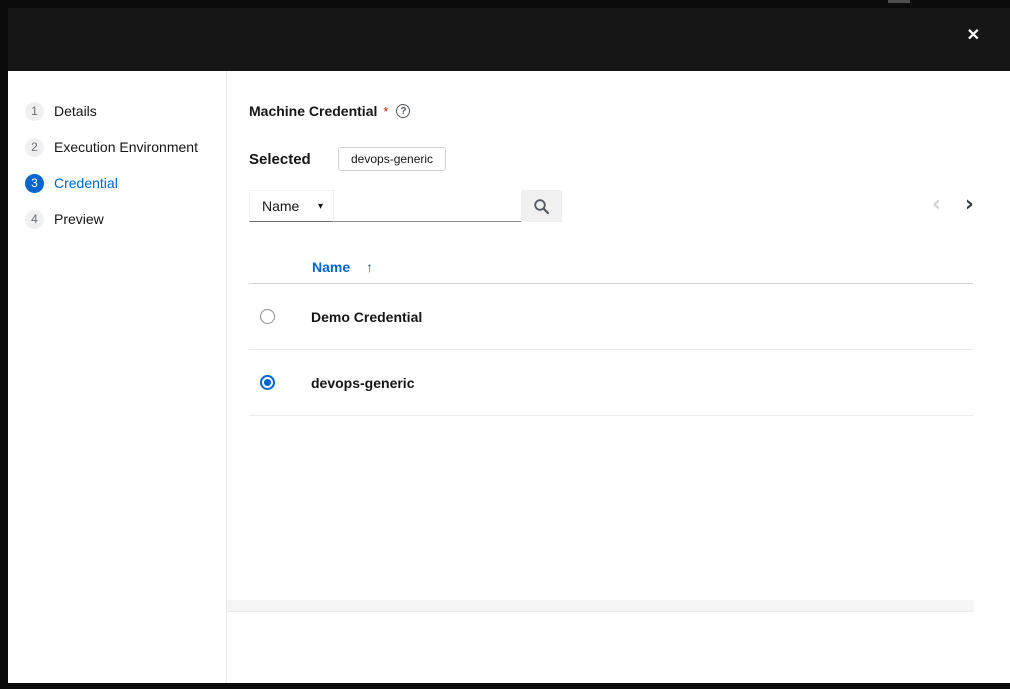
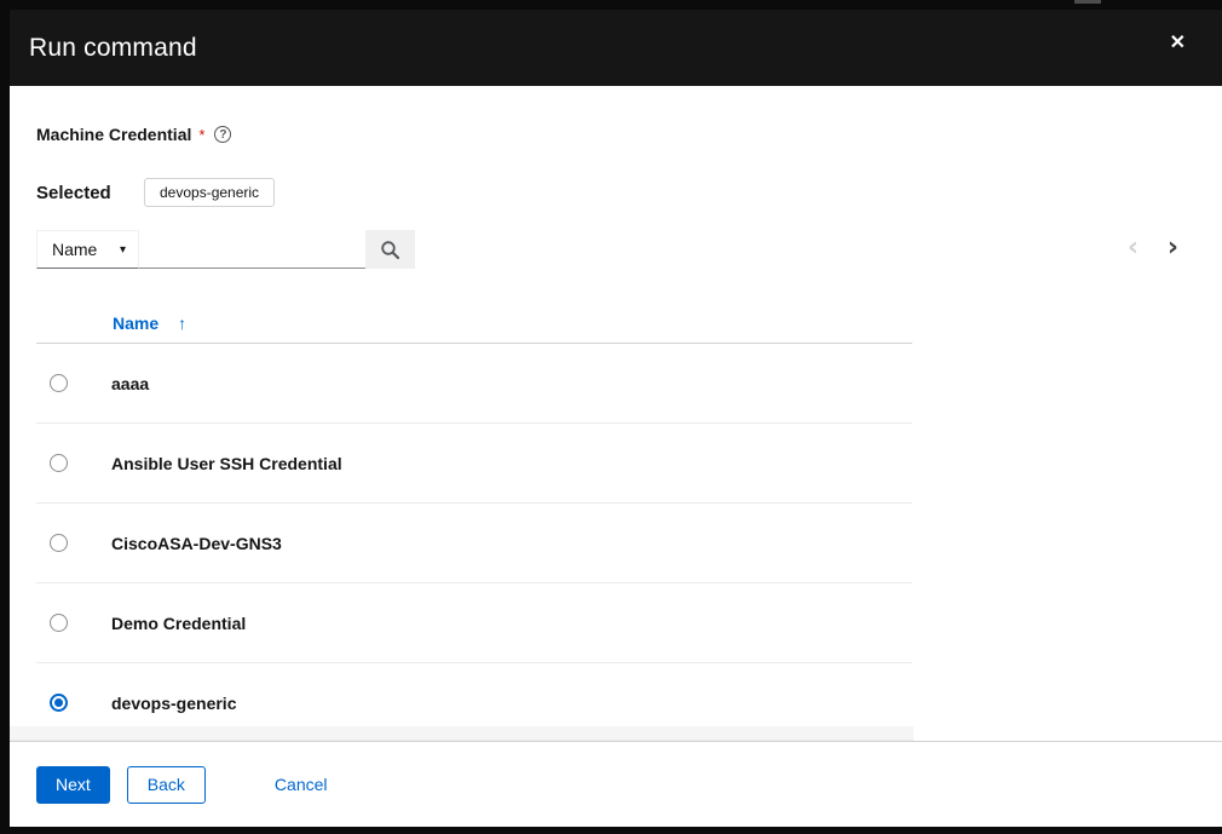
+ Run command
  ✕
- 1
- Details
- 2
- Execution Environment
- 3
- Credential
- 4
- Preview
  Machine Credential
  *
  ?
  Selected
  devops-generic
  Name
  ▾
  ‹
  ›
  Name
  ↑
+ aaaa
+ Ansible User SSH Credential
+ CiscoASA-Dev-GNS3
  Demo Credential
  devops-generic
+ Next
+ Back
+ Cancel
